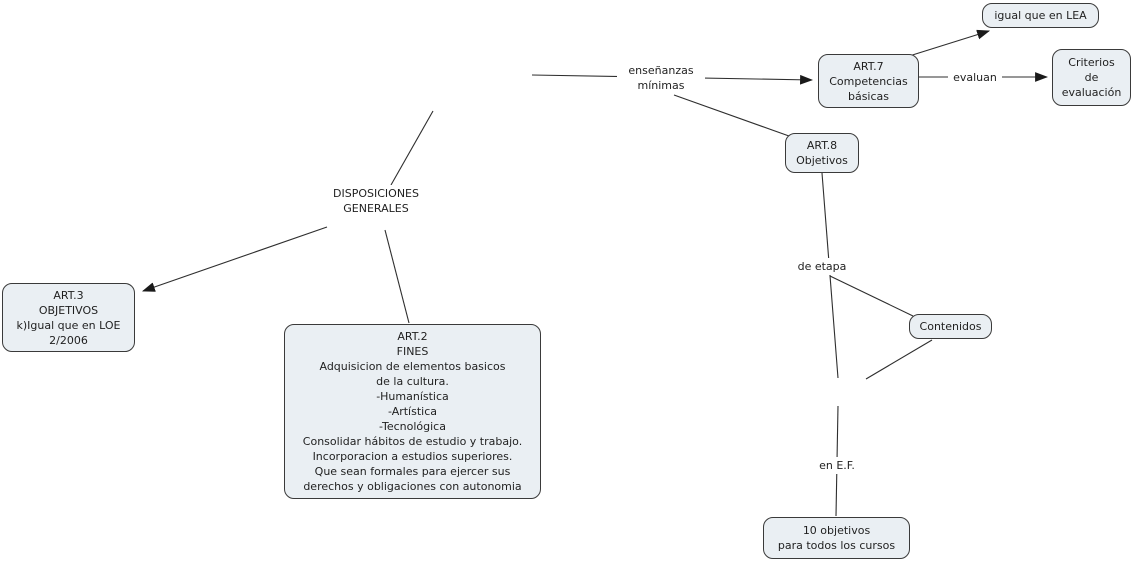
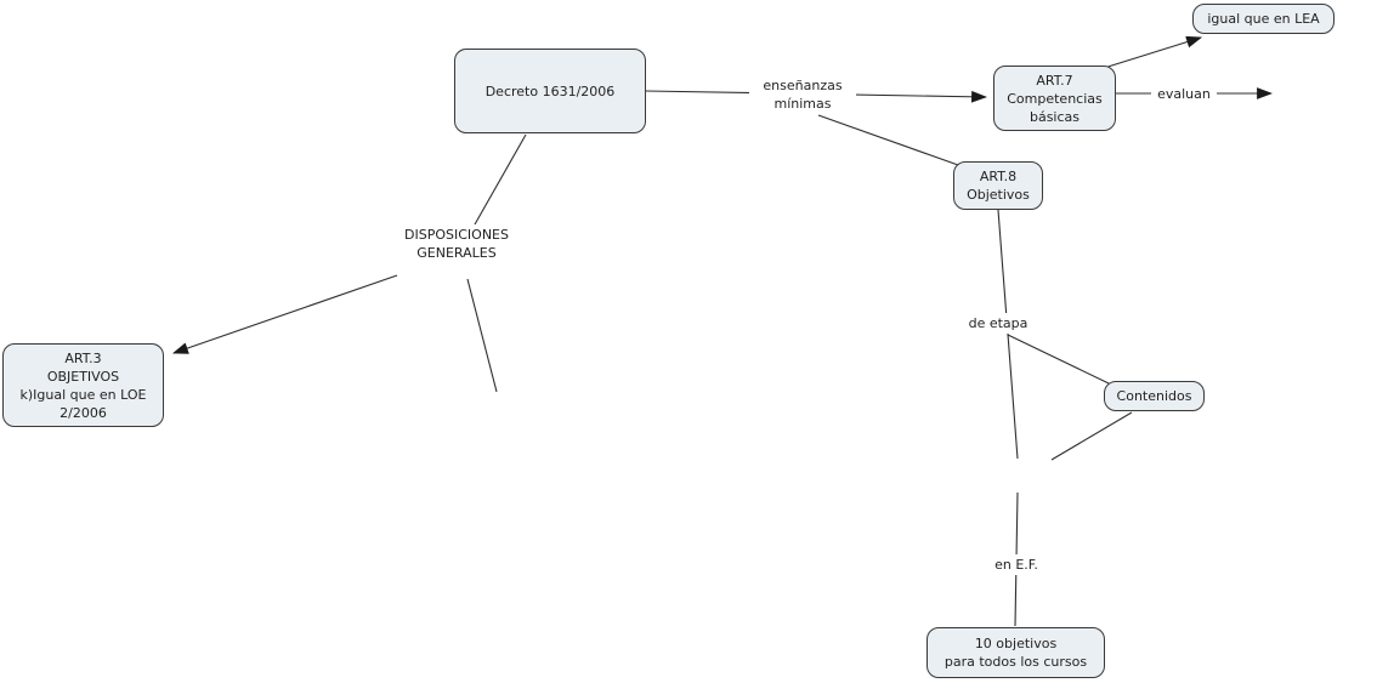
+ Decreto 1631/2006
  ART.7
  Competencias
  básicas
  igual que en LEA
- Criterios
- de
- evaluación
  ART.8
  Objetivos
  ART.3
  OBJETIVOS
  k)Igual que en LOE
  2/2006
- ART.2
- FINES
- Adquisicion de elementos basicos
- de la cultura.
- -Humanística
- -Artística
- -Tecnológica
- Consolidar hábitos de estudio y trabajo.
- Incorporacion a estudios superiores.
- Que sean formales para ejercer sus
- derechos y obligaciones con autonomia
  Contenidos
  10 objetivos
  para todos los cursos
  enseñanzas
  mínimas
  evaluan
  DISPOSICIONES
  GENERALES
  de etapa
  en E.F.
